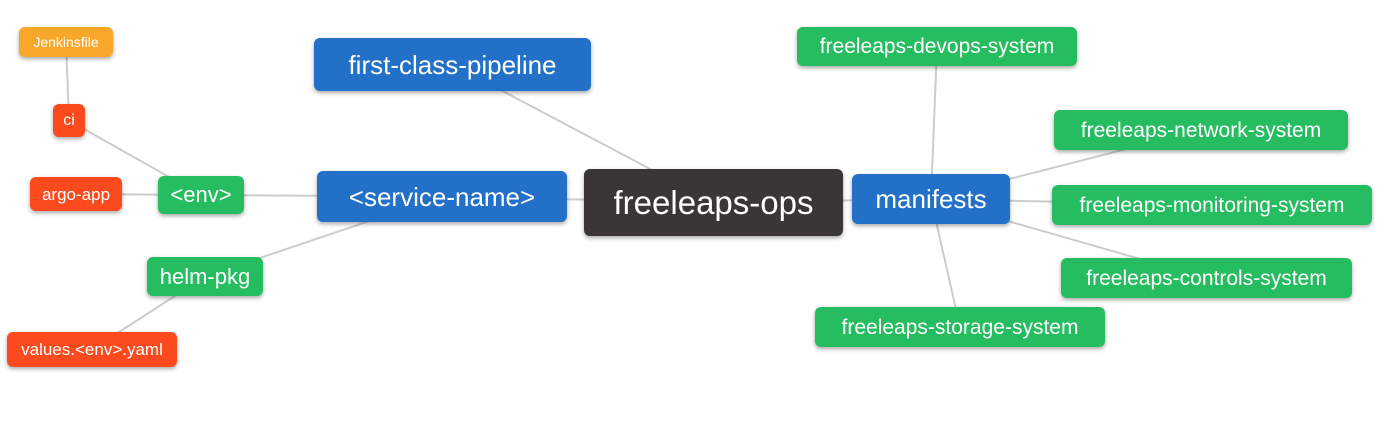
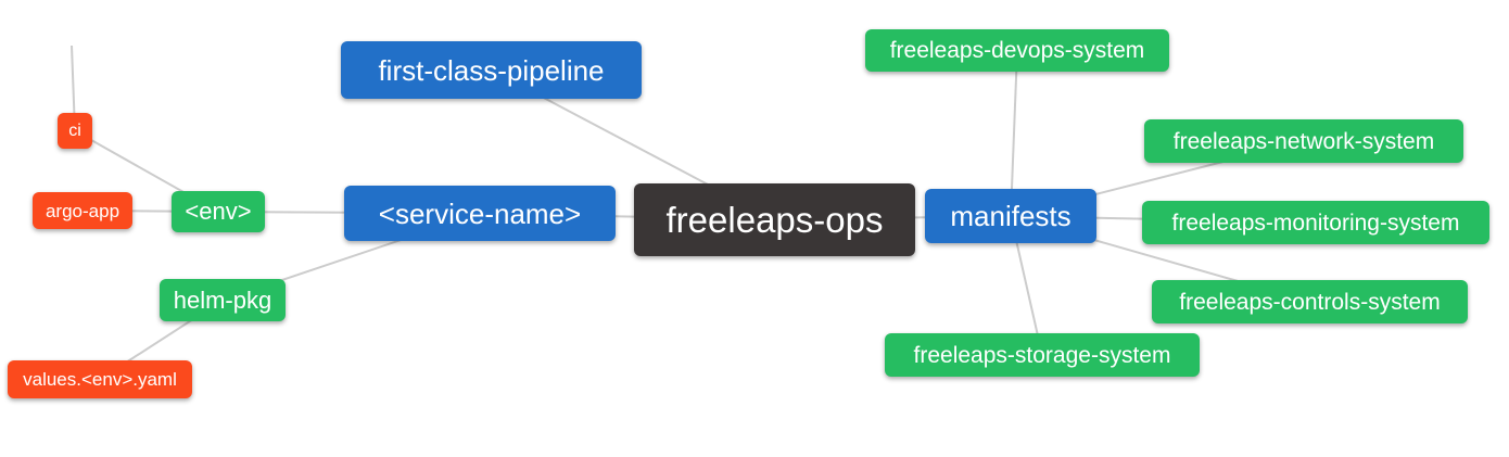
- Jenkinsfile
  ci
  argo-app
  <env>
  helm-pkg
  values.<env>.yaml
  first-class-pipeline
  <service-name>
  freeleaps-ops
  manifests
  freeleaps-devops-system
  freeleaps-network-system
  freeleaps-monitoring-system
  freeleaps-controls-system
  freeleaps-storage-system
